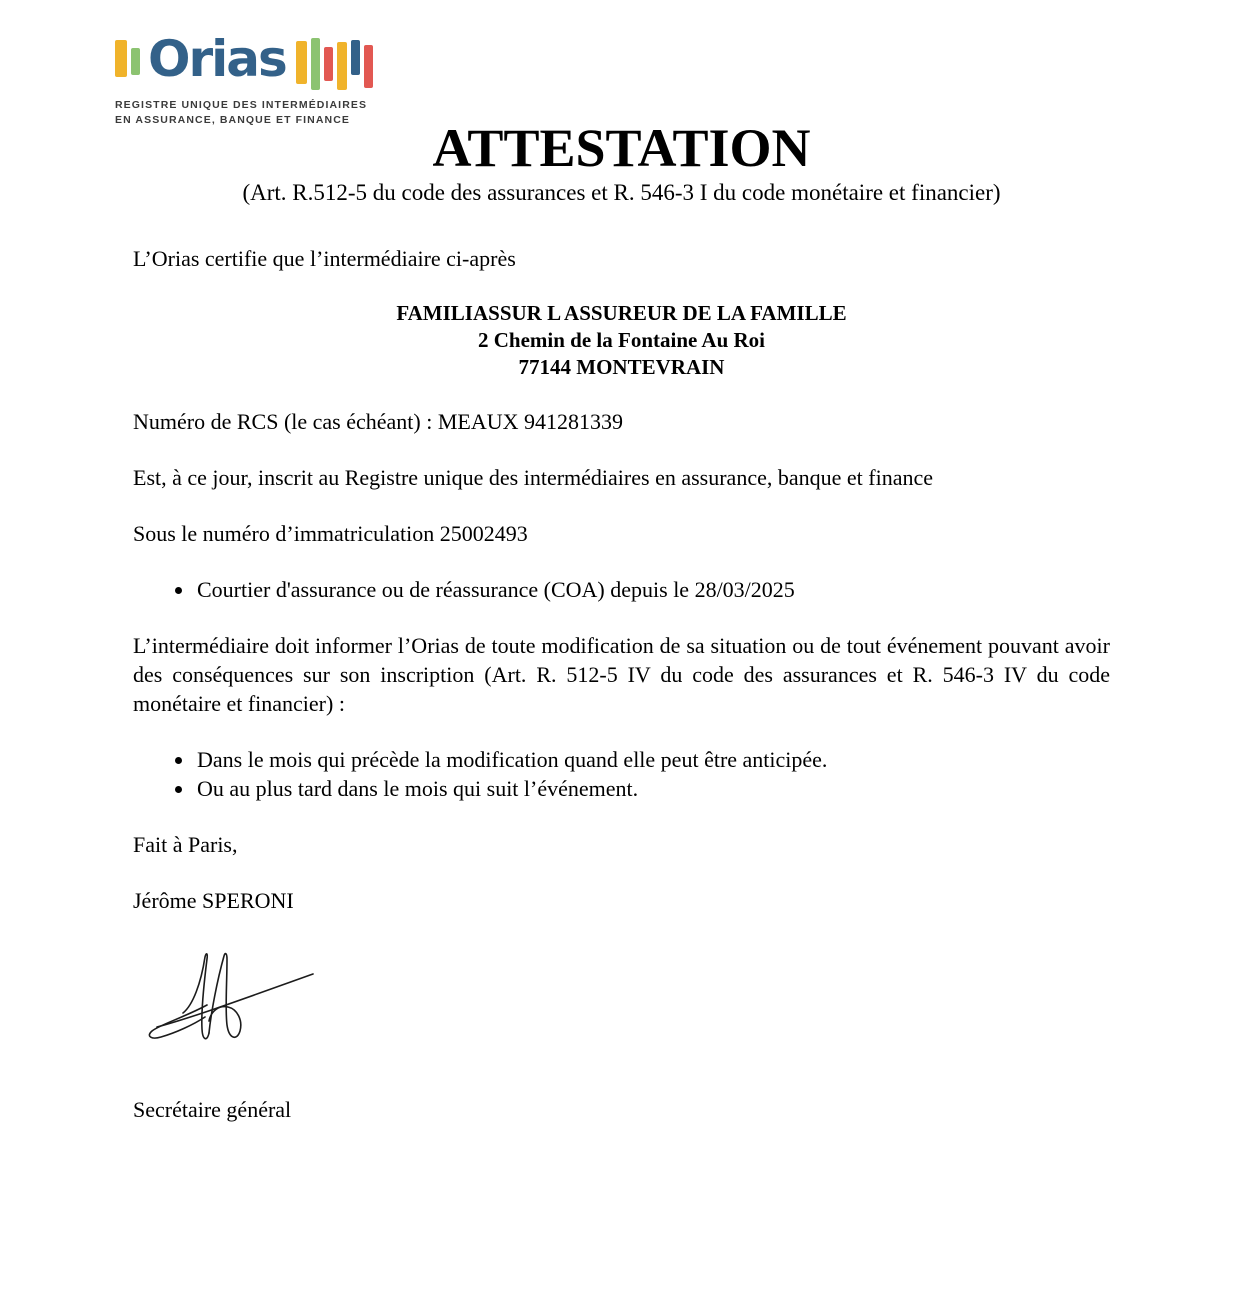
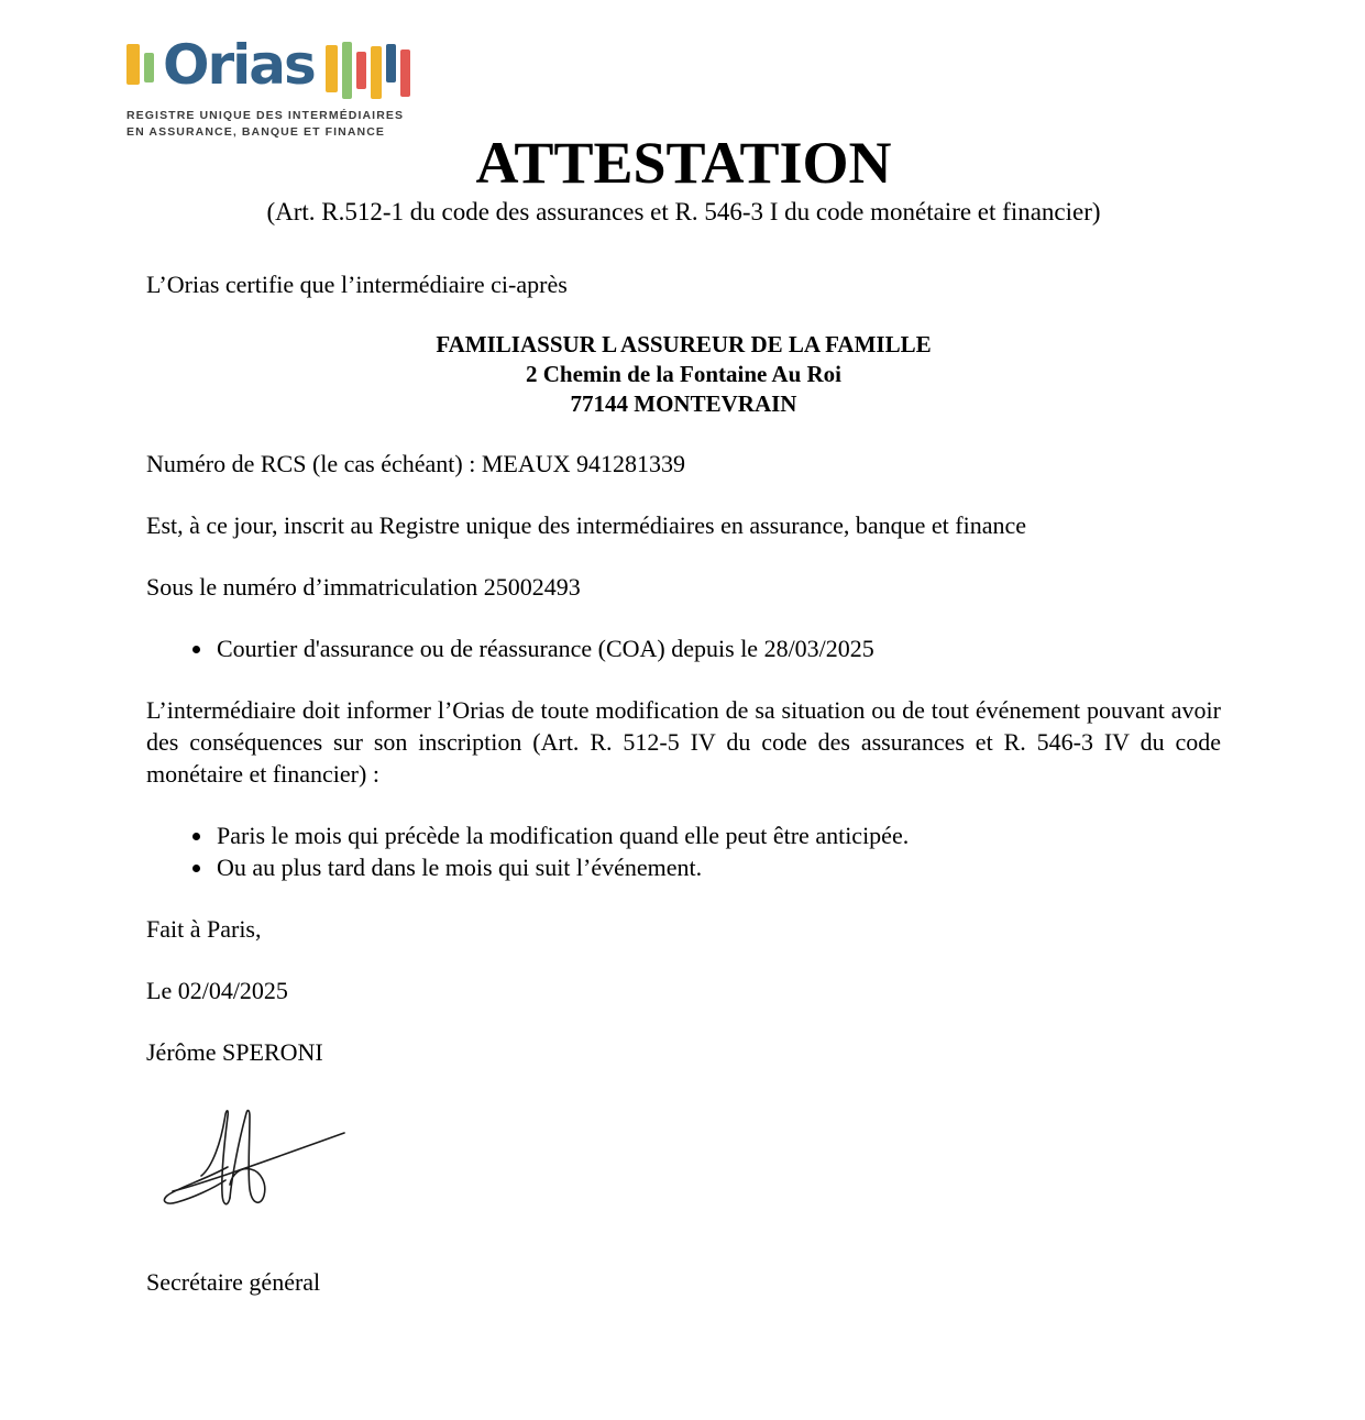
  Orias
  REGISTRE UNIQUE DES INTERMÉDIAIRES
  EN ASSURANCE, BANQUE ET FINANCE
  ATTESTATION
- (Art. R.512-5 du code des assurances et R. 546-3 I du code monétaire et financier)
+ (Art. R.512-1 du code des assurances et R. 546-3 I du code monétaire et financier)
  L’Orias certifie que l’intermédiaire ci-après
  FAMILIASSUR L ASSUREUR DE LA FAMILLE
  2 Chemin de la Fontaine Au Roi
  77144 MONTEVRAIN
  Numéro de RCS (le cas échéant) : MEAUX 941281339
  Est, à ce jour, inscrit au Registre unique des intermédiaires en assurance, banque et finance
  Sous le numéro d’immatriculation 25002493
  Courtier d'assurance ou de réassurance (COA) depuis le 28/03/2025
  L’intermédiaire doit informer l’Orias de toute modification de sa situation ou de tout événement pouvant avoir des conséquences sur son inscription (Art. R. 512-5 IV du code des assurances et R. 546-3 IV du code monétaire et financier) :
- Dans le mois qui précède la modification quand elle peut être anticipée.
+ Paris le mois qui précède la modification quand elle peut être anticipée.
  Ou au plus tard dans le mois qui suit l’événement.
  Fait à Paris,
+ Le 02/04/2025
  Jérôme SPERONI
  Secrétaire général
